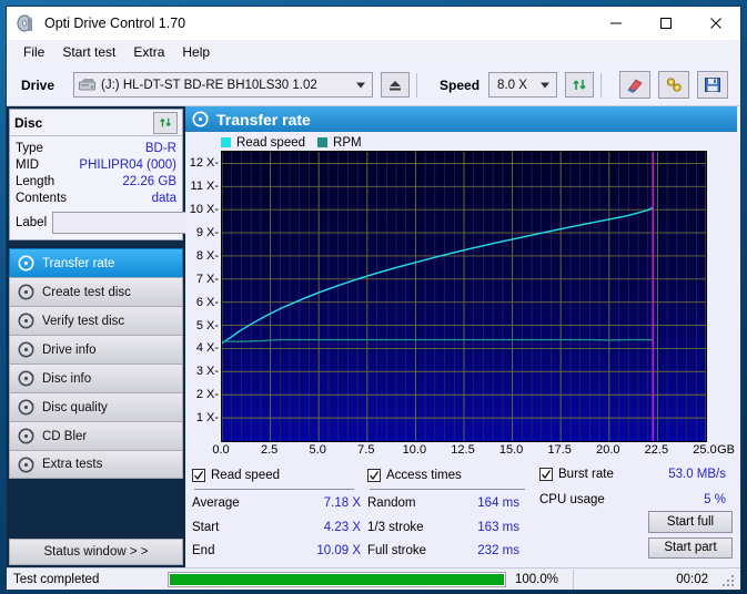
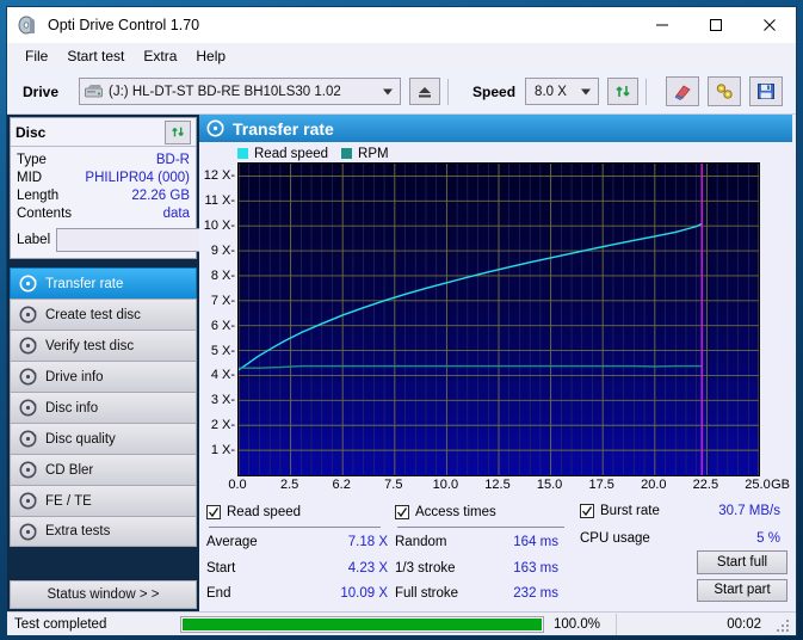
  Opti Drive Control 1.70
  File
  Start test
  Extra
  Help
  Drive
  (J:) HL-DT-ST BD-RE BH10LS30 1.02
  Speed
  8.0 X
  Disc
  Type
  BD-R
  MID
  PHILIPR04 (000)
  Length
  22.26 GB
  Contents
  data
  Label
  Transfer rate
  Create test disc
  Verify test disc
  Drive info
  Disc info
  Disc quality
  CD Bler
+ FE / TE
  Extra tests
  Status window > >
  Transfer rate
  Read speed
  RPM
  1 X-
  2 X-
  3 X-
  4 X-
  5 X-
  6 X-
  7 X-
  8 X-
  9 X-
  10 X-
  11 X-
  12 X-
  GB
  0.0
  2.5
- 5.0
+ 6.2
  7.5
  10.0
  12.5
  15.0
  17.5
  20.0
  22.5
  25.0
  Read speed
  Average
  7.18 X
  Start
  4.23 X
  End
  10.09 X
  Access times
  Random
  164 ms
  1/3 stroke
  163 ms
  Full stroke
  232 ms
  Burst rate
- 53.0 MB/s
+ 30.7 MB/s
  CPU usage
  5 %
  Start full
  Start part
  Test completed
  100.0%
  00:02
